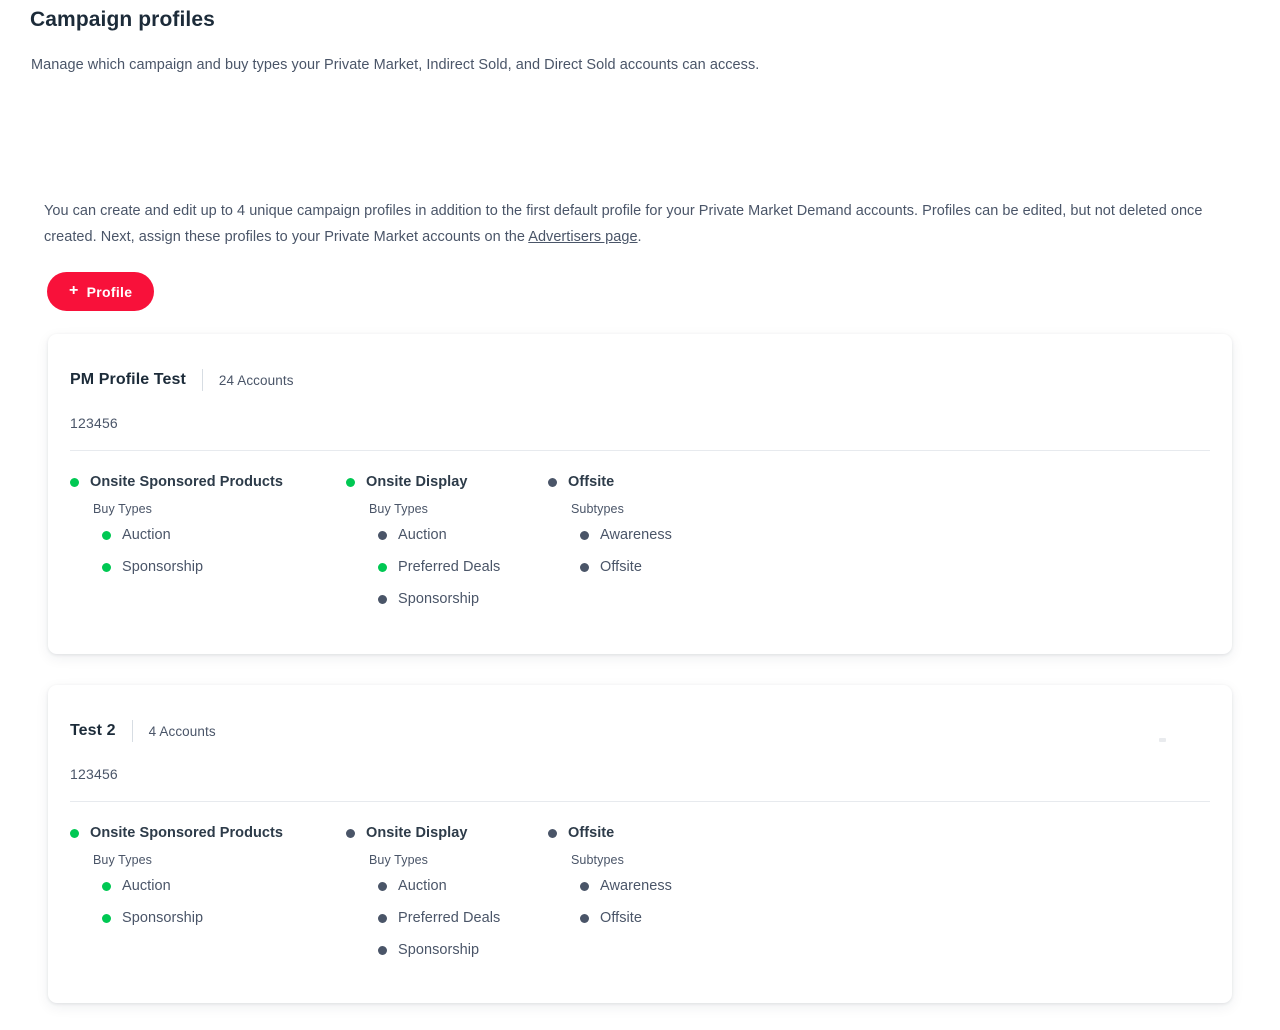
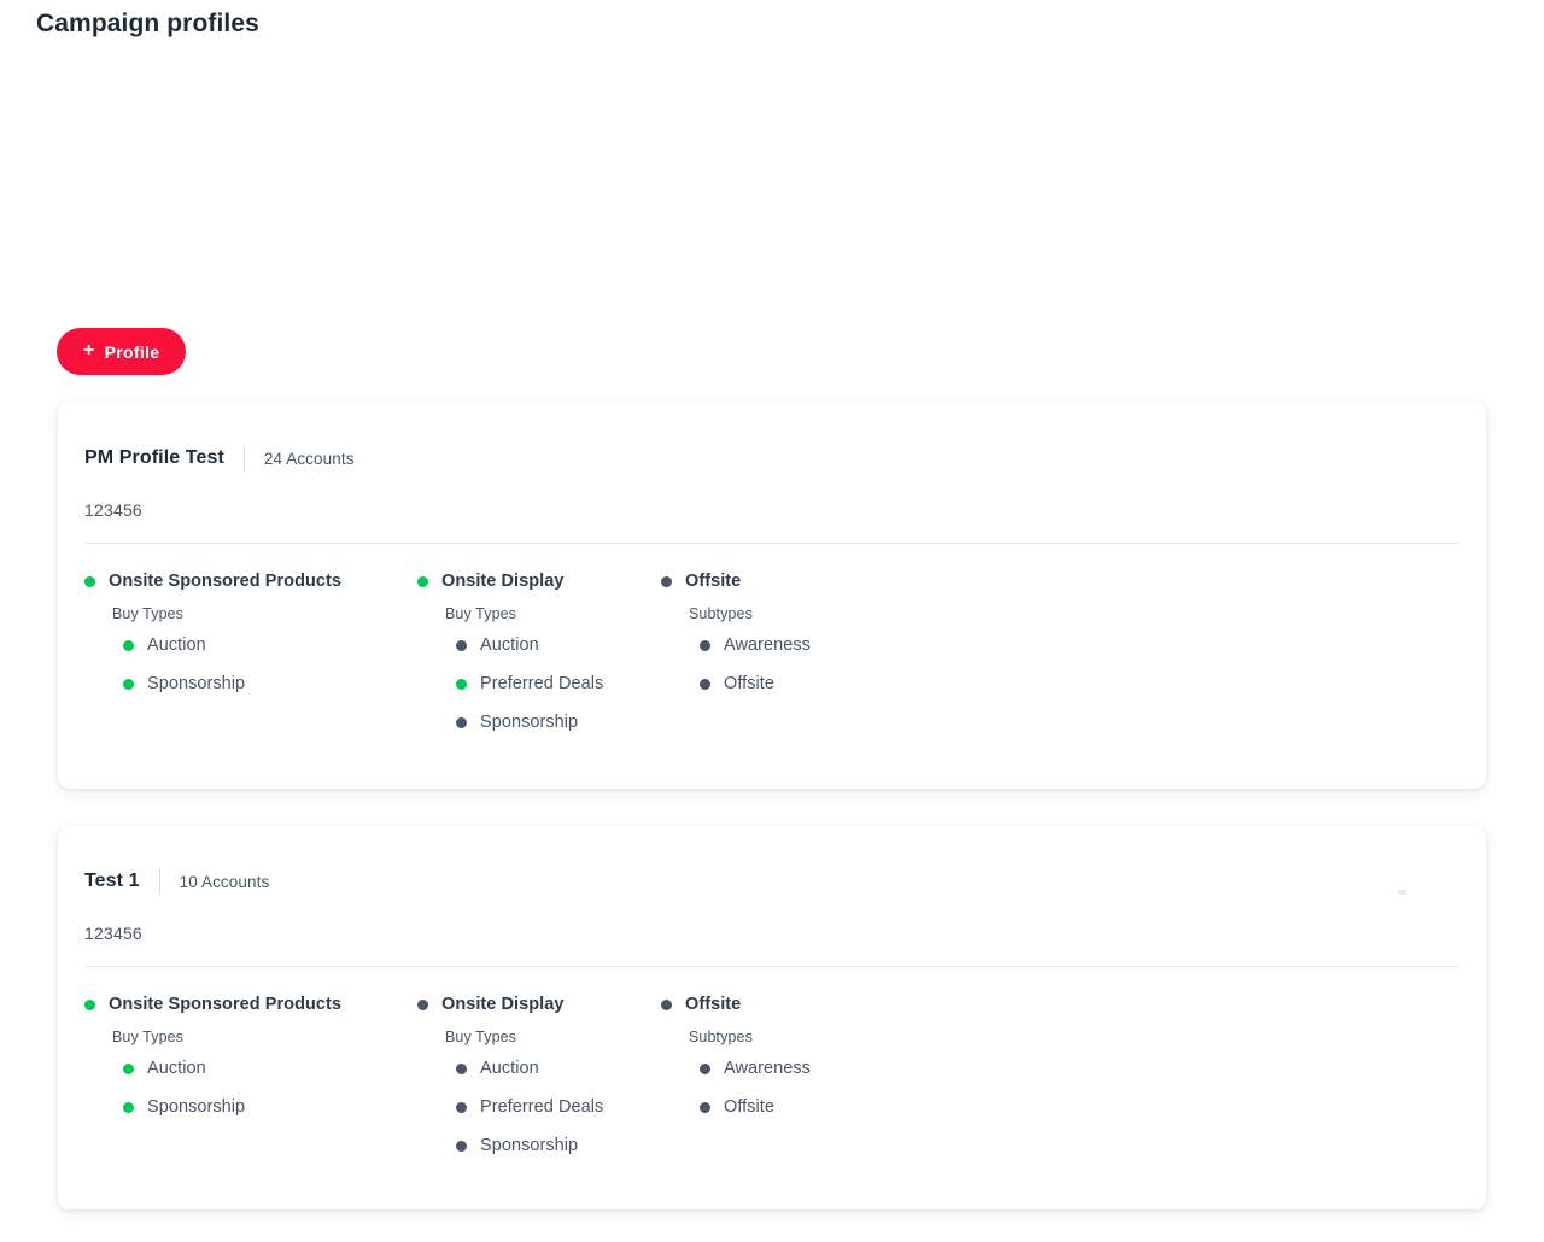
  Campaign profiles
- Manage which campaign and buy types your Private Market, Indirect Sold, and Direct Sold accounts can access.
- You can create and edit up to 4 unique campaign profiles in addition to the first default profile for your Private Market Demand accounts. Profiles can be edited, but not deleted once created. Next, assign these profiles to your Private Market accounts on the Advertisers page.
  +
  Profile
  PM Profile Test
  24 Accounts
  123456
  Onsite Sponsored Products
  Buy Types
  Auction
  Sponsorship
  Onsite Display
  Buy Types
  Auction
  Preferred Deals
  Sponsorship
  Offsite
  Subtypes
  Awareness
  Offsite
- Test 2
+ Test 1
- 4 Accounts
+ 10 Accounts
  123456
  Onsite Sponsored Products
  Buy Types
  Auction
  Sponsorship
  Onsite Display
  Buy Types
  Auction
  Preferred Deals
  Sponsorship
  Offsite
  Subtypes
  Awareness
  Offsite
